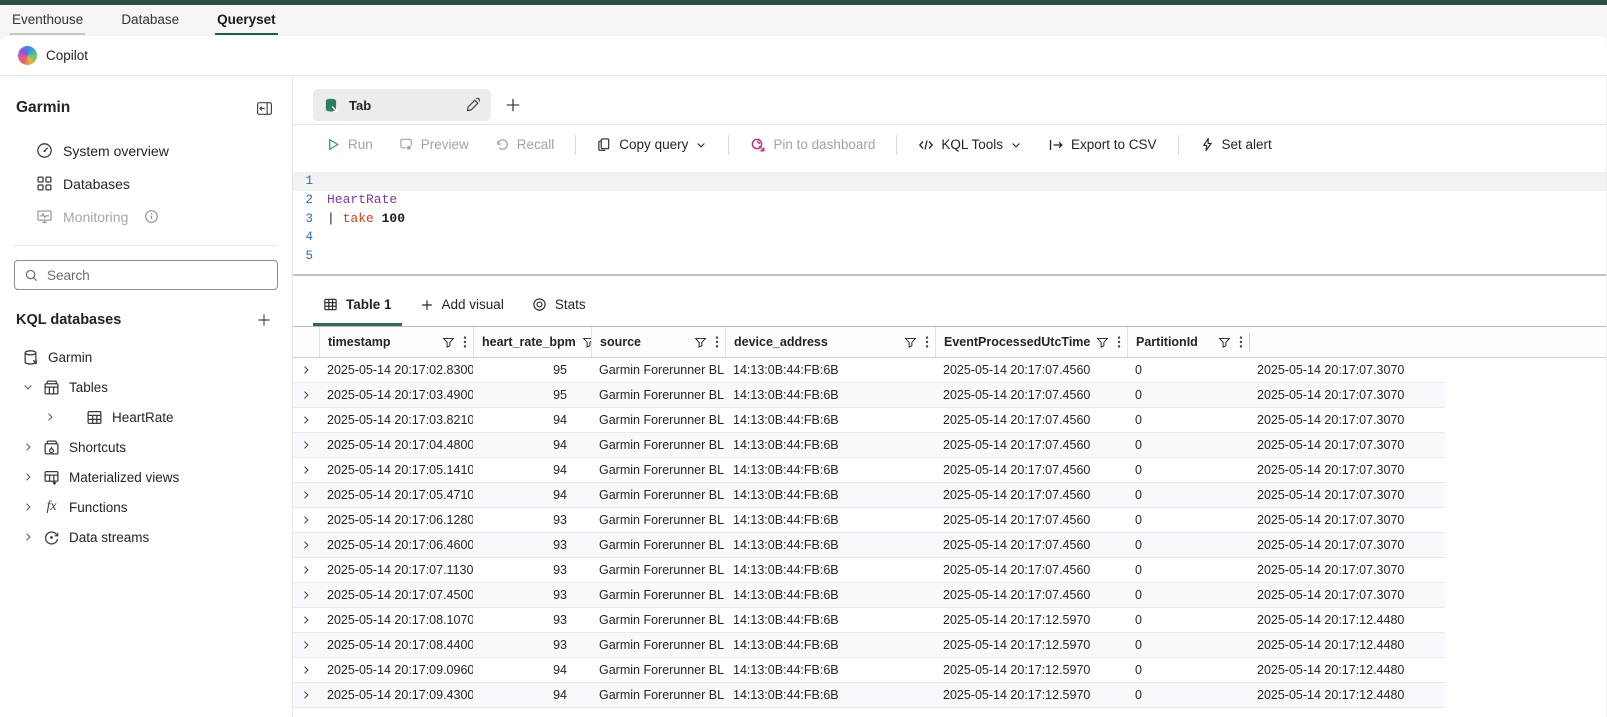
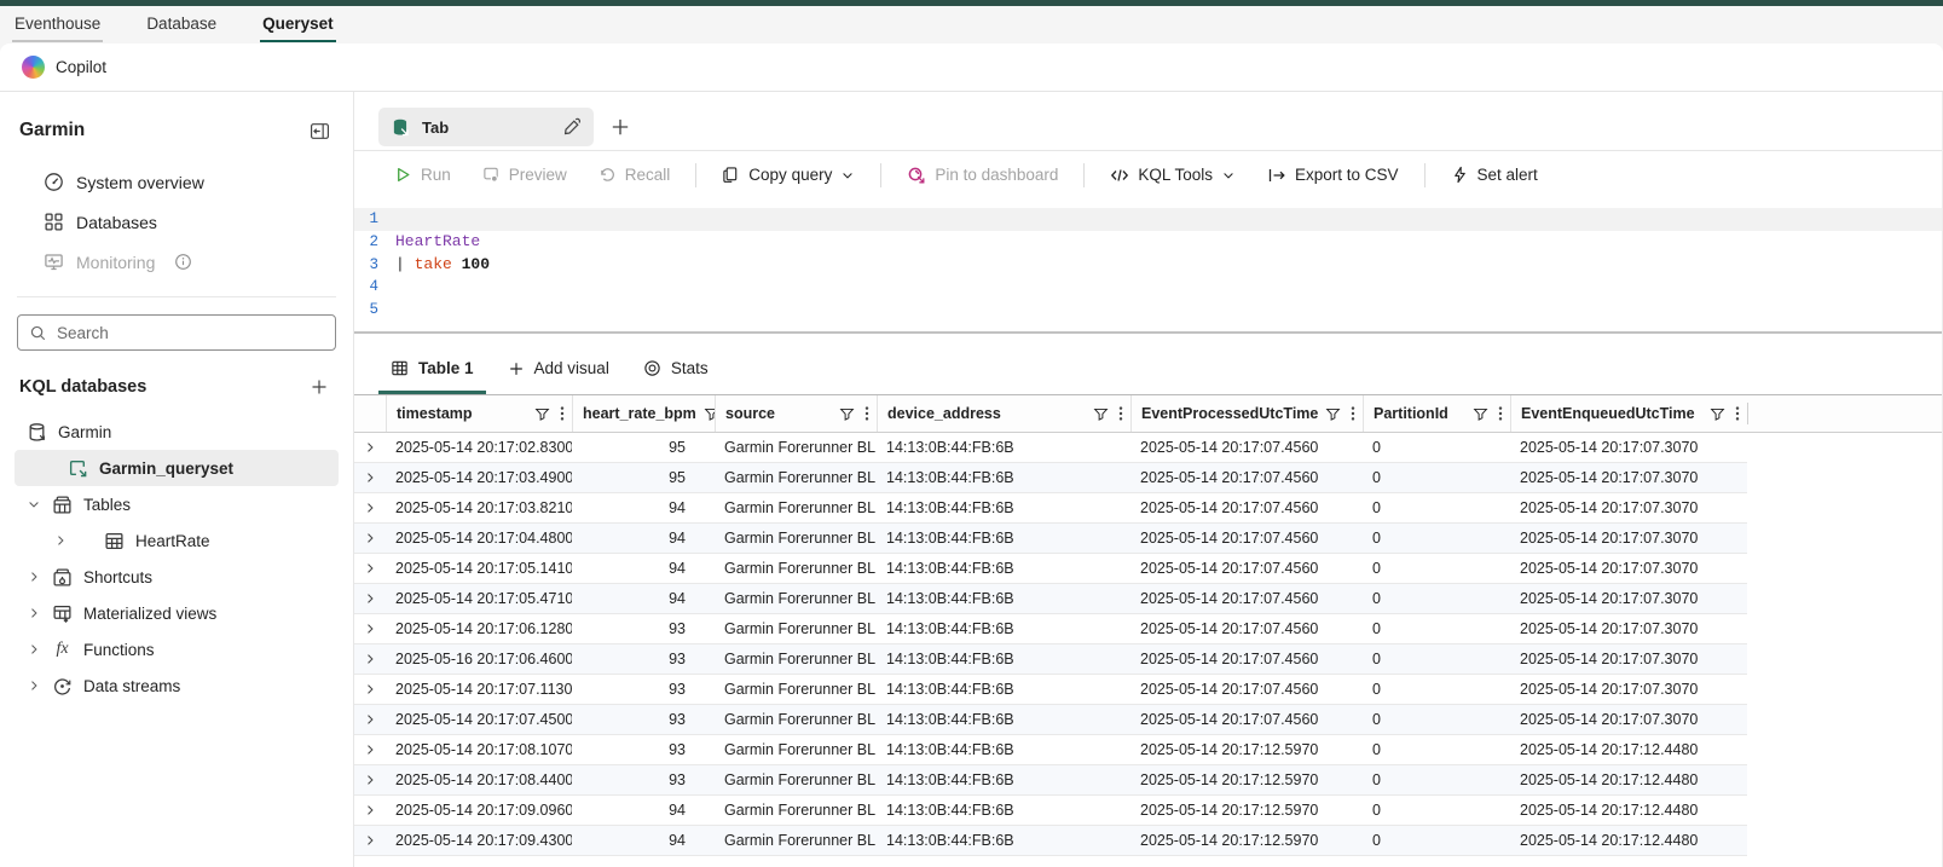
  Eventhouse
  Database
  Queryset
  Copilot
  Garmin
  System overview
  Databases
  Monitoring
  Search
  KQL databases
  Garmin
+ Garmin_queryset
  Tables
  HeartRate
  Shortcuts
  Materialized views
  fx
  Functions
  Data streams
  Tab
  Run
  Preview
  Recall
  Copy query
  Pin to dashboard
  KQL Tools
  Export to CSV
  Set alert
  1
  2
  HeartRate
  3
  |
  take
  100
  4
  5
  Table 1
  Add visual
  Stats
  timestamp
  heart_rate_bpm
  source
  device_address
  EventProcessedUtcTime
  PartitionId
+ EventEnqueuedUtcTime
  2025-05-14 20:17:02.8300
  95
  Garmin Forerunner BL
  14:13:0B:44:FB:6B
  2025-05-14 20:17:07.4560
  0
  2025-05-14 20:17:07.3070
  2025-05-14 20:17:03.4900
  95
  Garmin Forerunner BL
  14:13:0B:44:FB:6B
  2025-05-14 20:17:07.4560
  0
  2025-05-14 20:17:07.3070
  2025-05-14 20:17:03.8210
  94
  Garmin Forerunner BL
  14:13:0B:44:FB:6B
  2025-05-14 20:17:07.4560
  0
  2025-05-14 20:17:07.3070
  2025-05-14 20:17:04.4800
  94
  Garmin Forerunner BL
  14:13:0B:44:FB:6B
  2025-05-14 20:17:07.4560
  0
  2025-05-14 20:17:07.3070
  2025-05-14 20:17:05.1410
  94
  Garmin Forerunner BL
  14:13:0B:44:FB:6B
  2025-05-14 20:17:07.4560
  0
  2025-05-14 20:17:07.3070
  2025-05-14 20:17:05.4710
  94
  Garmin Forerunner BL
  14:13:0B:44:FB:6B
  2025-05-14 20:17:07.4560
  0
  2025-05-14 20:17:07.3070
  2025-05-14 20:17:06.1280
  93
  Garmin Forerunner BL
  14:13:0B:44:FB:6B
  2025-05-14 20:17:07.4560
  0
  2025-05-14 20:17:07.3070
- 2025-05-14 20:17:06.4600
+ 2025-05-16 20:17:06.4600
  93
  Garmin Forerunner BL
  14:13:0B:44:FB:6B
  2025-05-14 20:17:07.4560
  0
  2025-05-14 20:17:07.3070
  2025-05-14 20:17:07.1130
  93
  Garmin Forerunner BL
  14:13:0B:44:FB:6B
  2025-05-14 20:17:07.4560
  0
  2025-05-14 20:17:07.3070
  2025-05-14 20:17:07.4500
  93
  Garmin Forerunner BL
  14:13:0B:44:FB:6B
  2025-05-14 20:17:07.4560
  0
  2025-05-14 20:17:07.3070
  2025-05-14 20:17:08.1070
  93
  Garmin Forerunner BL
  14:13:0B:44:FB:6B
  2025-05-14 20:17:12.5970
  0
  2025-05-14 20:17:12.4480
  2025-05-14 20:17:08.4400
  93
  Garmin Forerunner BL
  14:13:0B:44:FB:6B
  2025-05-14 20:17:12.5970
  0
  2025-05-14 20:17:12.4480
  2025-05-14 20:17:09.0960
  94
  Garmin Forerunner BL
  14:13:0B:44:FB:6B
  2025-05-14 20:17:12.5970
  0
  2025-05-14 20:17:12.4480
  2025-05-14 20:17:09.4300
  94
  Garmin Forerunner BL
  14:13:0B:44:FB:6B
  2025-05-14 20:17:12.5970
  0
  2025-05-14 20:17:12.4480
